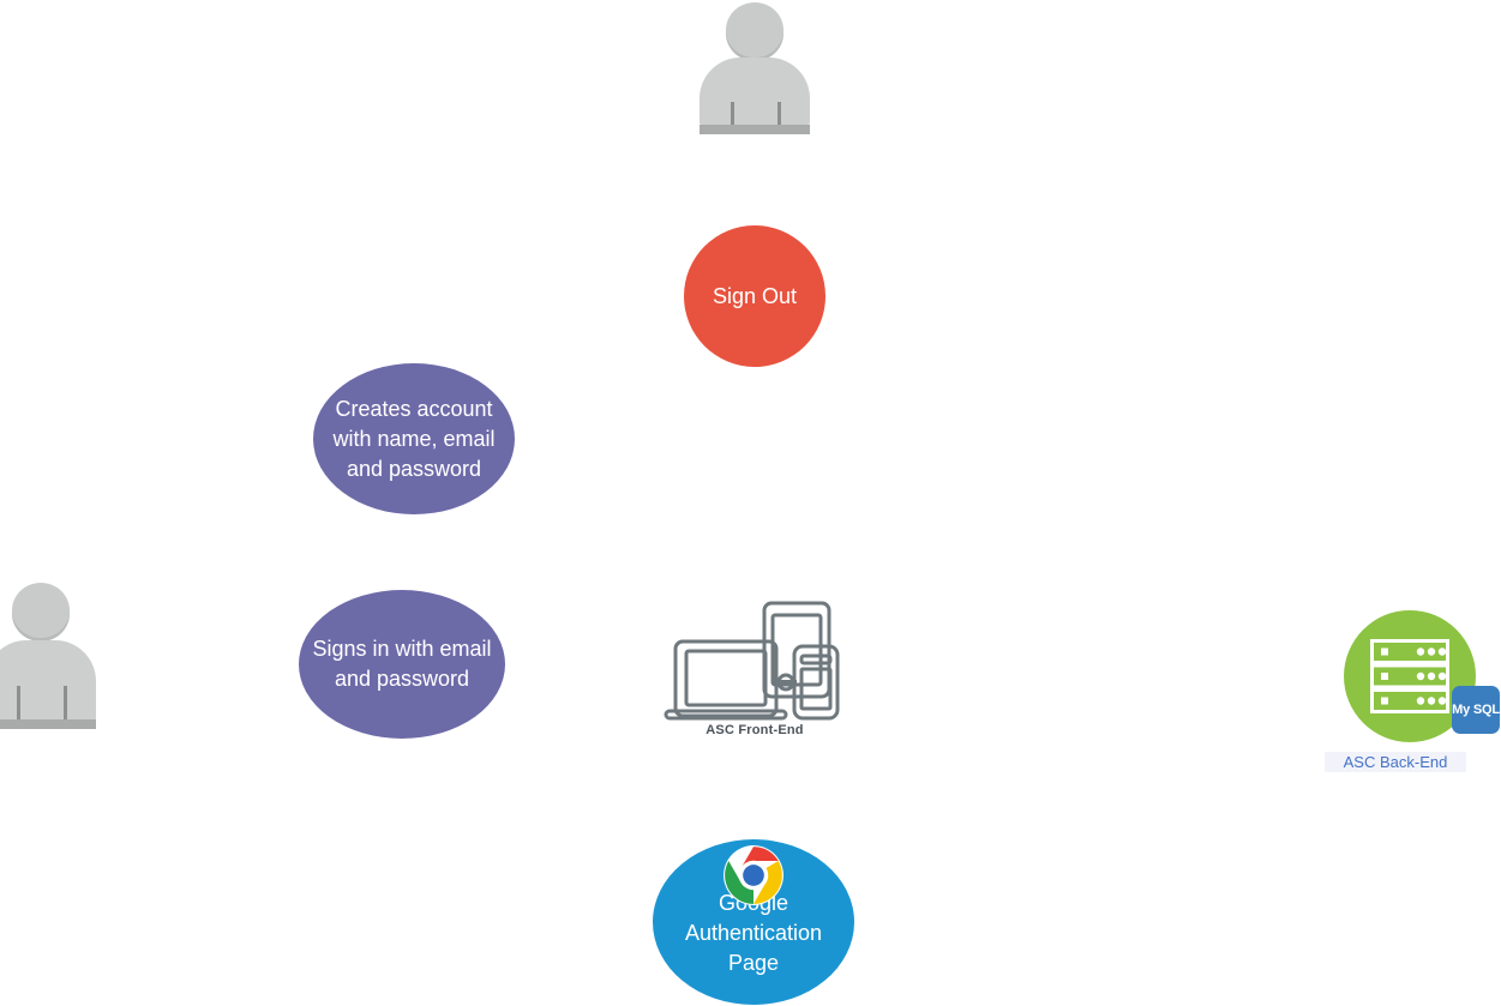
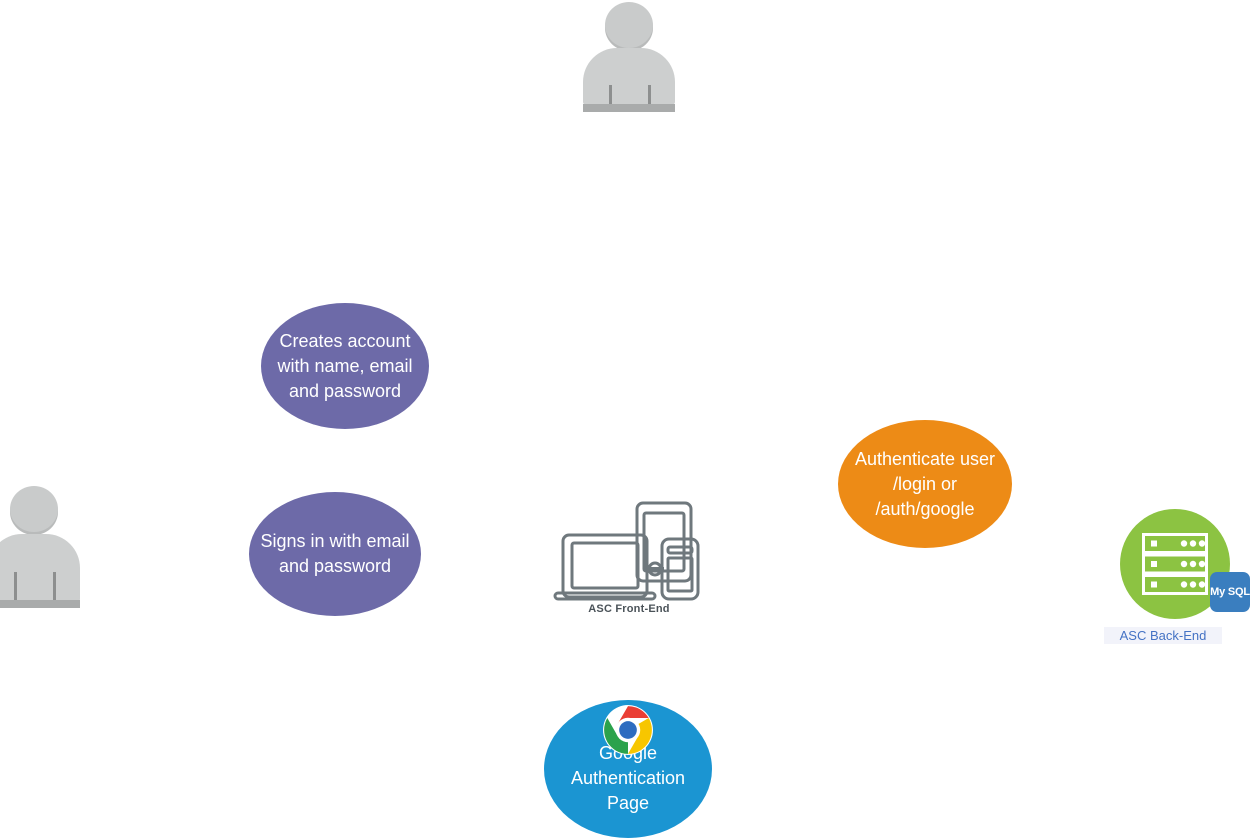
- Sign Out
  Creates account
  with name, email
  and password
  Signs in with email
  and password
  ASC Front-End
  Gogle
  Authentication
  Page
+ Authenticate user
+ /login or
+ /auth/google
  My SQL
  ASC Back-End
